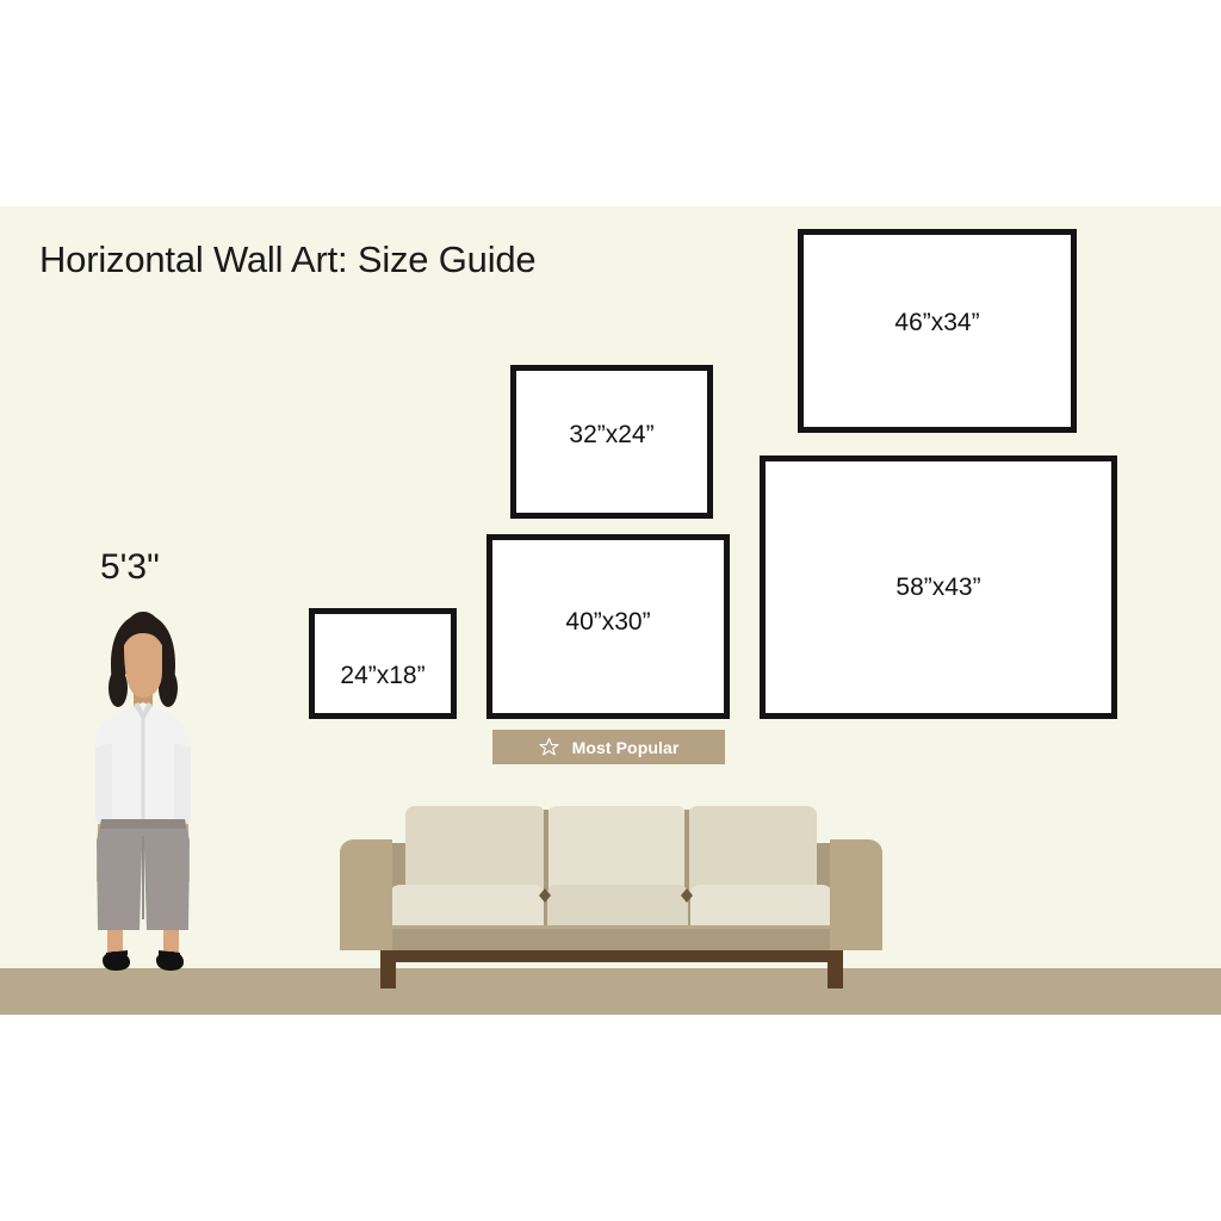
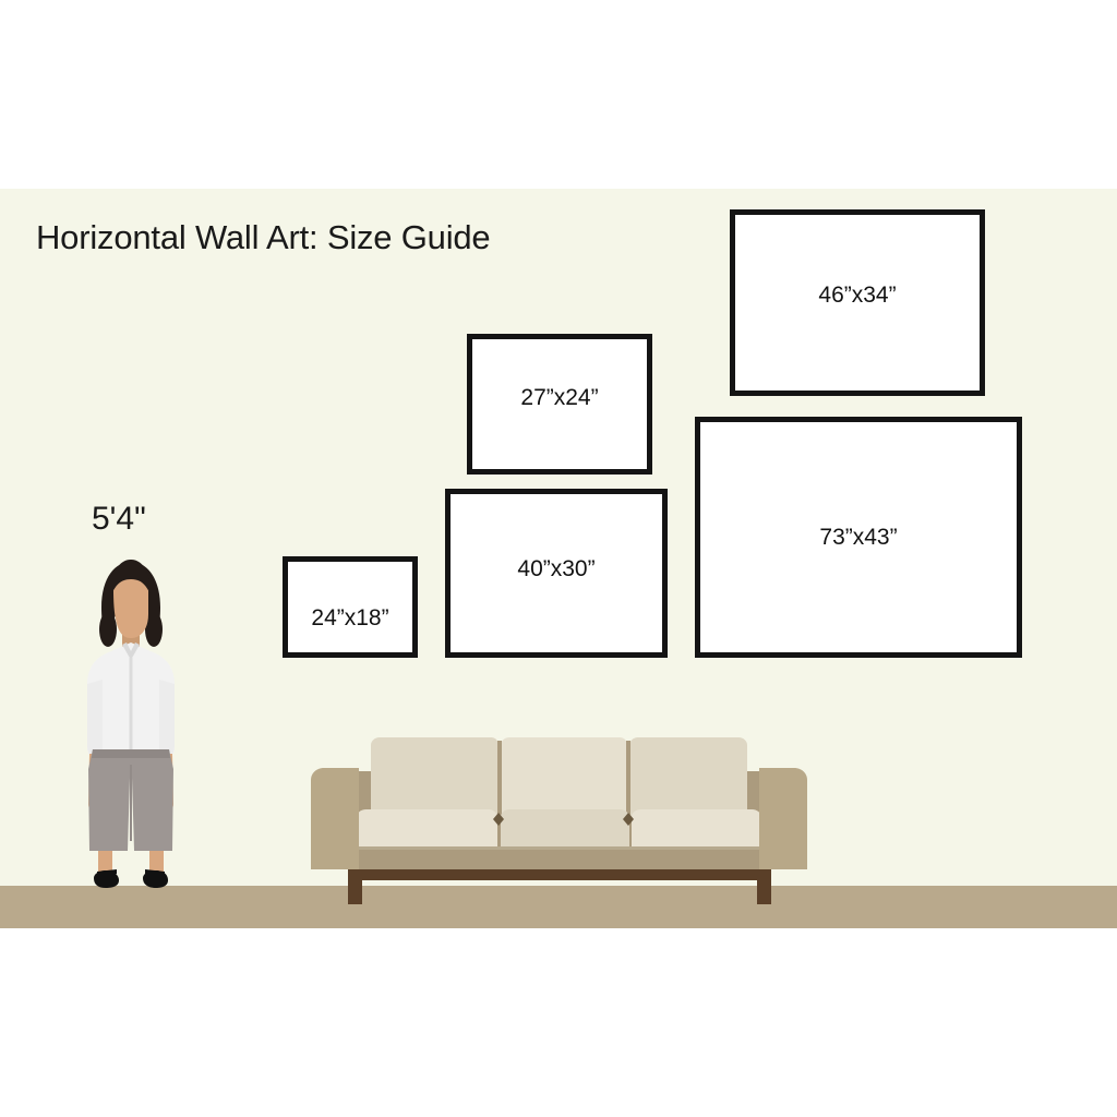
  Horizontal Wall Art: Size Guide
- 5'3"
+ 5'4"
  24”x18”
- 32”x24”
+ 27”x24”
  40”x30”
  46”x34”
- 58”x43”
+ 73”x43”
- Most Popular
